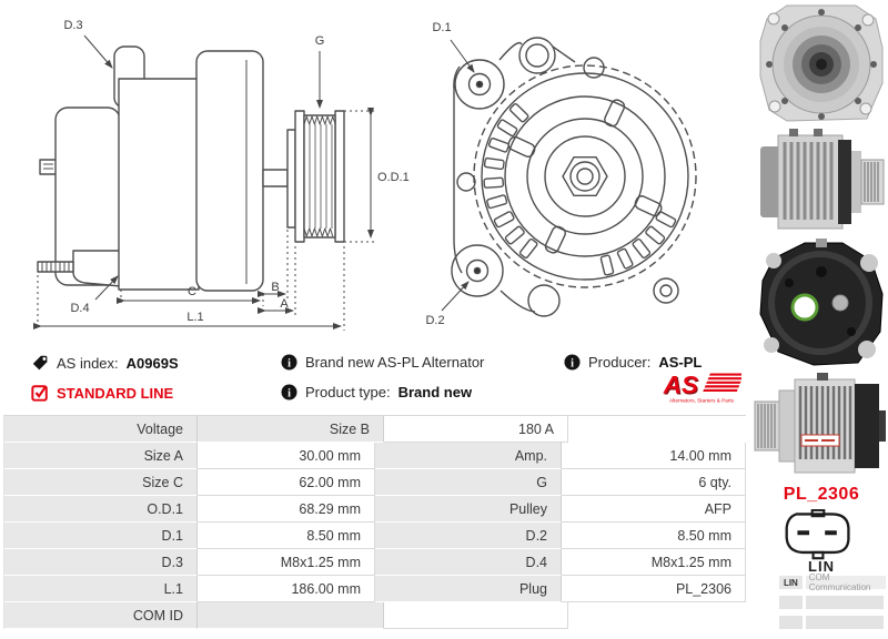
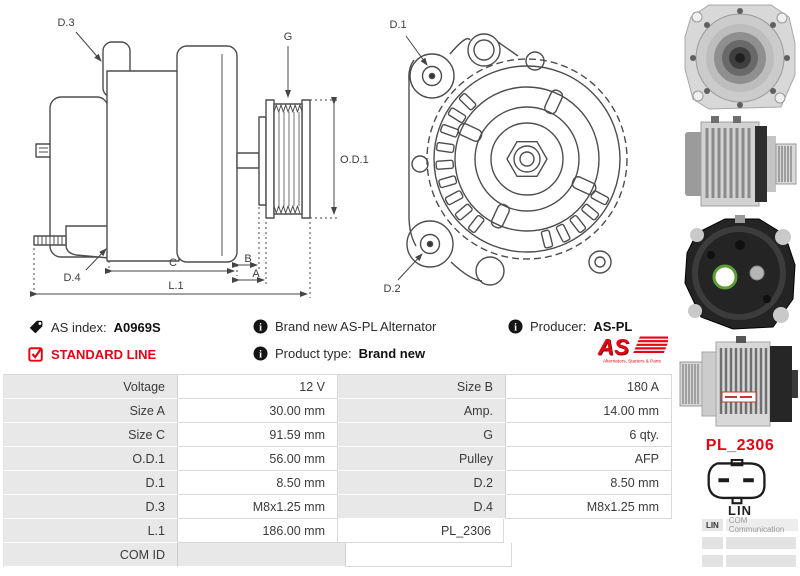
  D.3
  G
  O.D.1
  D.4
  C
  B
  A
  L.1
  D.1
  D.2
  AS index:
  A0969S
  STANDARD LINE
  i
  Brand new AS-PL Alternator
  i
  Product type:
  Brand new
  i
  Producer:
  AS-PL
  AS
  Voltage
+ 12 V
  Size B
  180 A
  Size A
  30.00 mm
  Amp.
  14.00 mm
  Size C
- 62.00 mm
+ 91.59 mm
  G
  6 qty.
  O.D.1
- 68.29 mm
+ 56.00 mm
  Pulley
  AFP
  D.1
  8.50 mm
  D.2
  8.50 mm
  D.3
  M8x1.25 mm
  D.4
  M8x1.25 mm
  L.1
  186.00 mm
- Plug
  PL_2306
  COM ID
  PL_2306
  LIN
  LIN
  COM Communication
